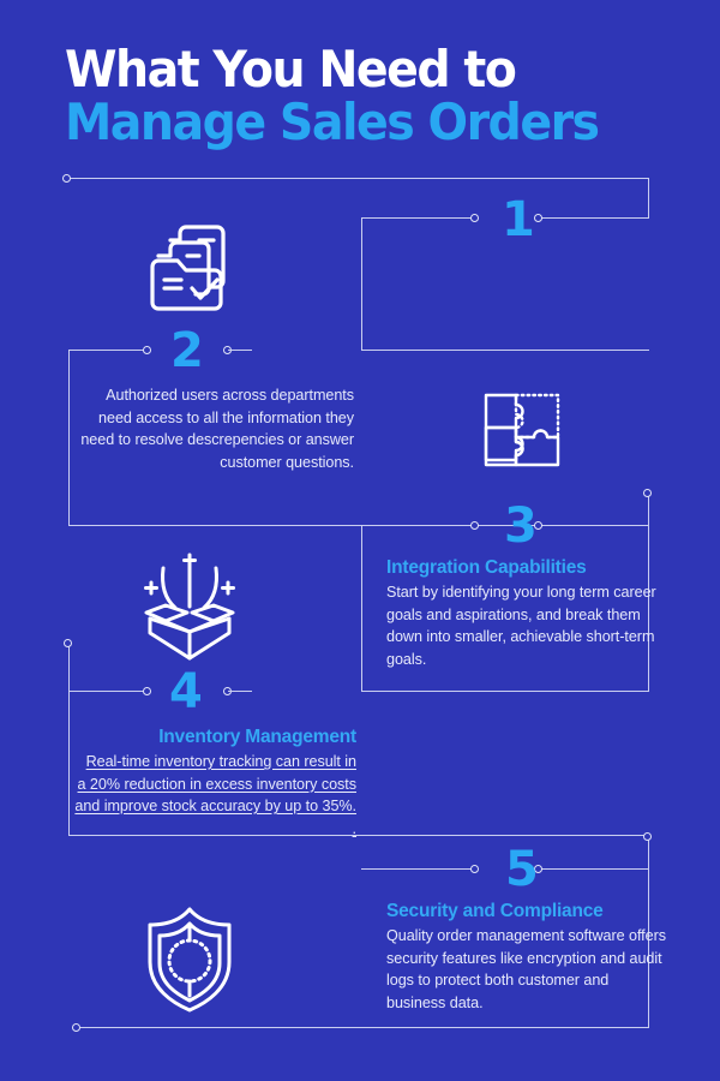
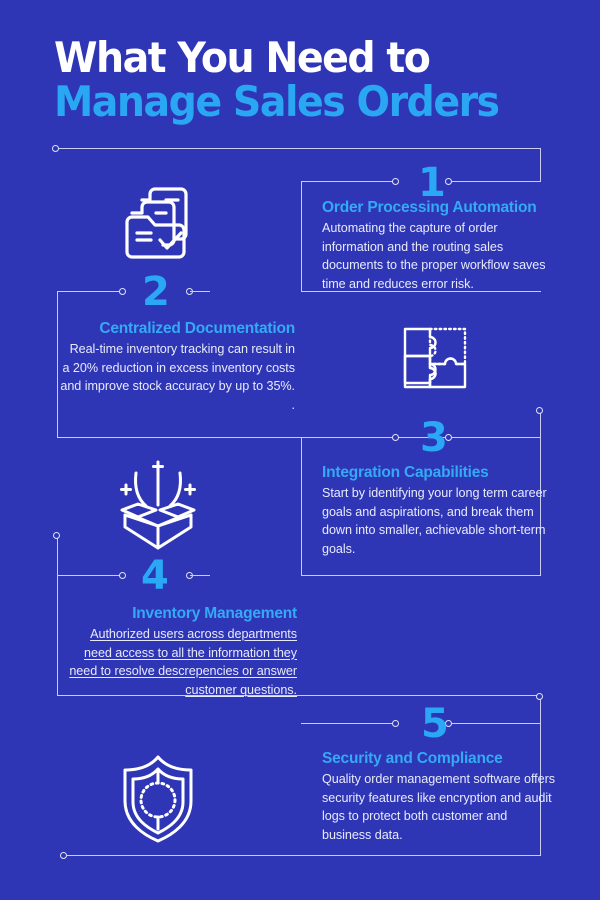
  What You Need to
  Manage Sales Orders
  1
  2
  3
  4
  5
+ Order Processing Automation
+ Automating the capture of order information and the routing sales documents to the proper workflow saves time and reduces error risk.
+ Centralized Documentation
- Authorized users across departments need access to all the information they need to resolve descrepencies or answer customer questions.
+ Real-time inventory tracking can result in a 20% reduction in excess inventory costs and improve stock accuracy by up to 35%. .
  Integration Capabilities
  Start by identifying your long term career goals and aspirations, and break them down into smaller, achievable short-term goals.
  Inventory Management
- Real-time inventory tracking can result in a 20% reduction in excess inventory costs and improve stock accuracy by up to 35%. .
+ Authorized users across departments need access to all the information they need to resolve descrepencies or answer customer questions.
  Security and Compliance
  Quality order management software offers security features like encryption and audit logs to protect both customer and business data.
